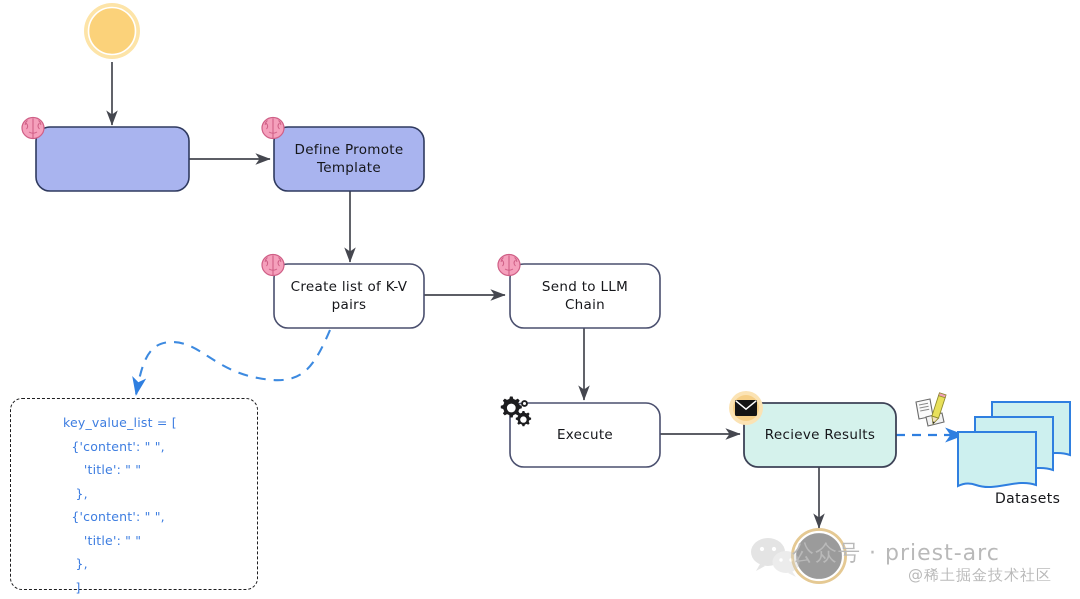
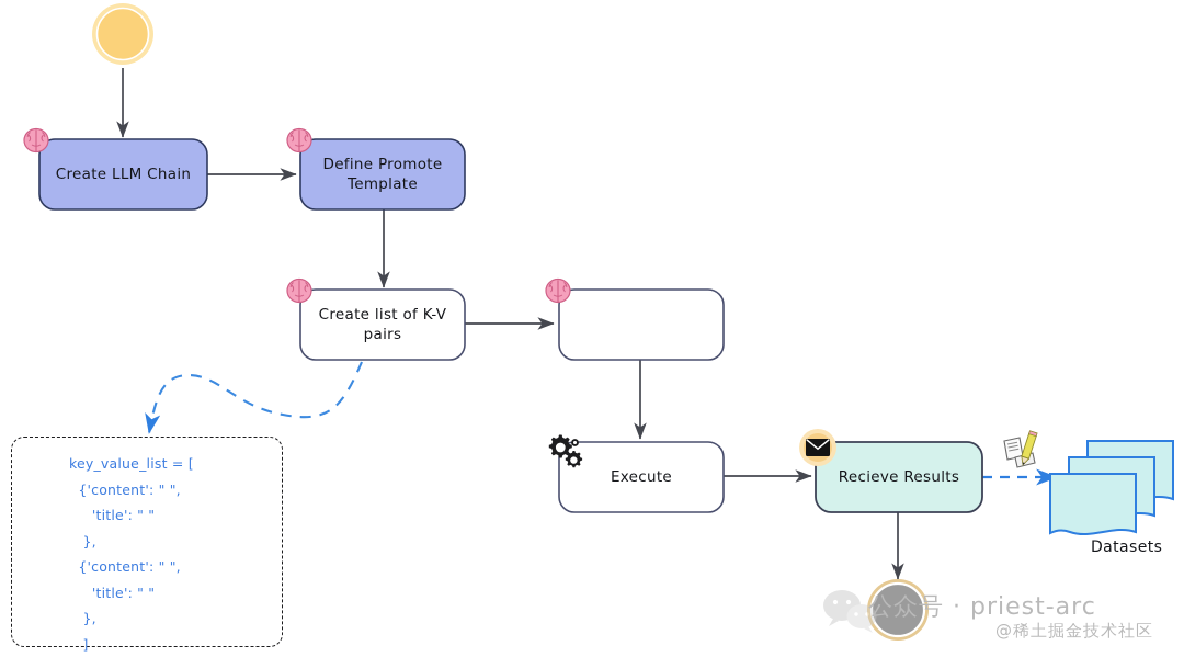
+ Create LLM Chain
  Define Promote
  Template
  Create list of K-V
  pairs
- Send to LLM
- Chain
  Execute
  Recieve Results
  Datasets
  key_value_list = [
  {'content': " ",
  'title': " "
  },
  {'content': " ",
  'title': " "
  },
  ]
  公众号 · priest-arc
  @稀土掘金技术社区
